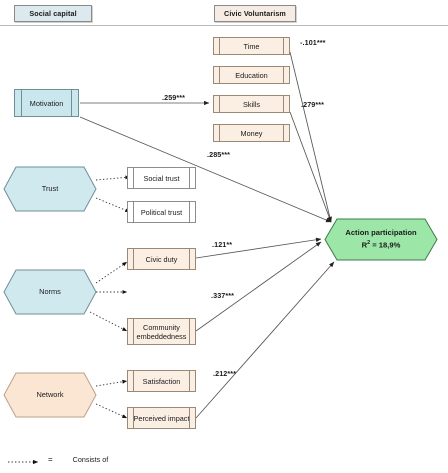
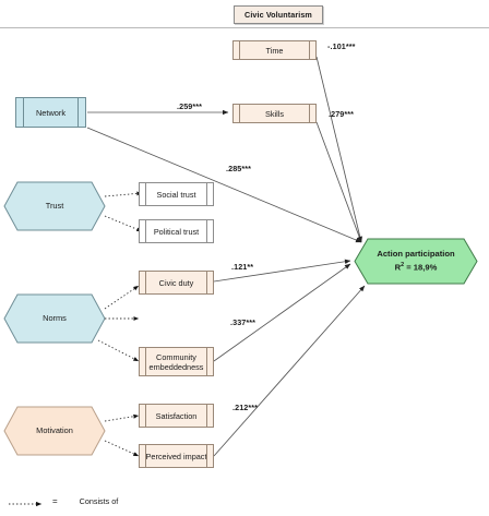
- Social capital
  Civic Voluntarism
  Trust
  Norms
- Network
+ Motivation
  Action participation
  R = 18,9%
- Motivation
+ Network
  Time
- Education
  Skills
- Money
  Social trust
  Political trust
  Civic duty
  Community
  embeddedness
  Satisfaction
  Perceived impact
  .259***
  -.101***
  .279***
  .285***
  .121**
  .337***
  .212***
  =
  Consists of
